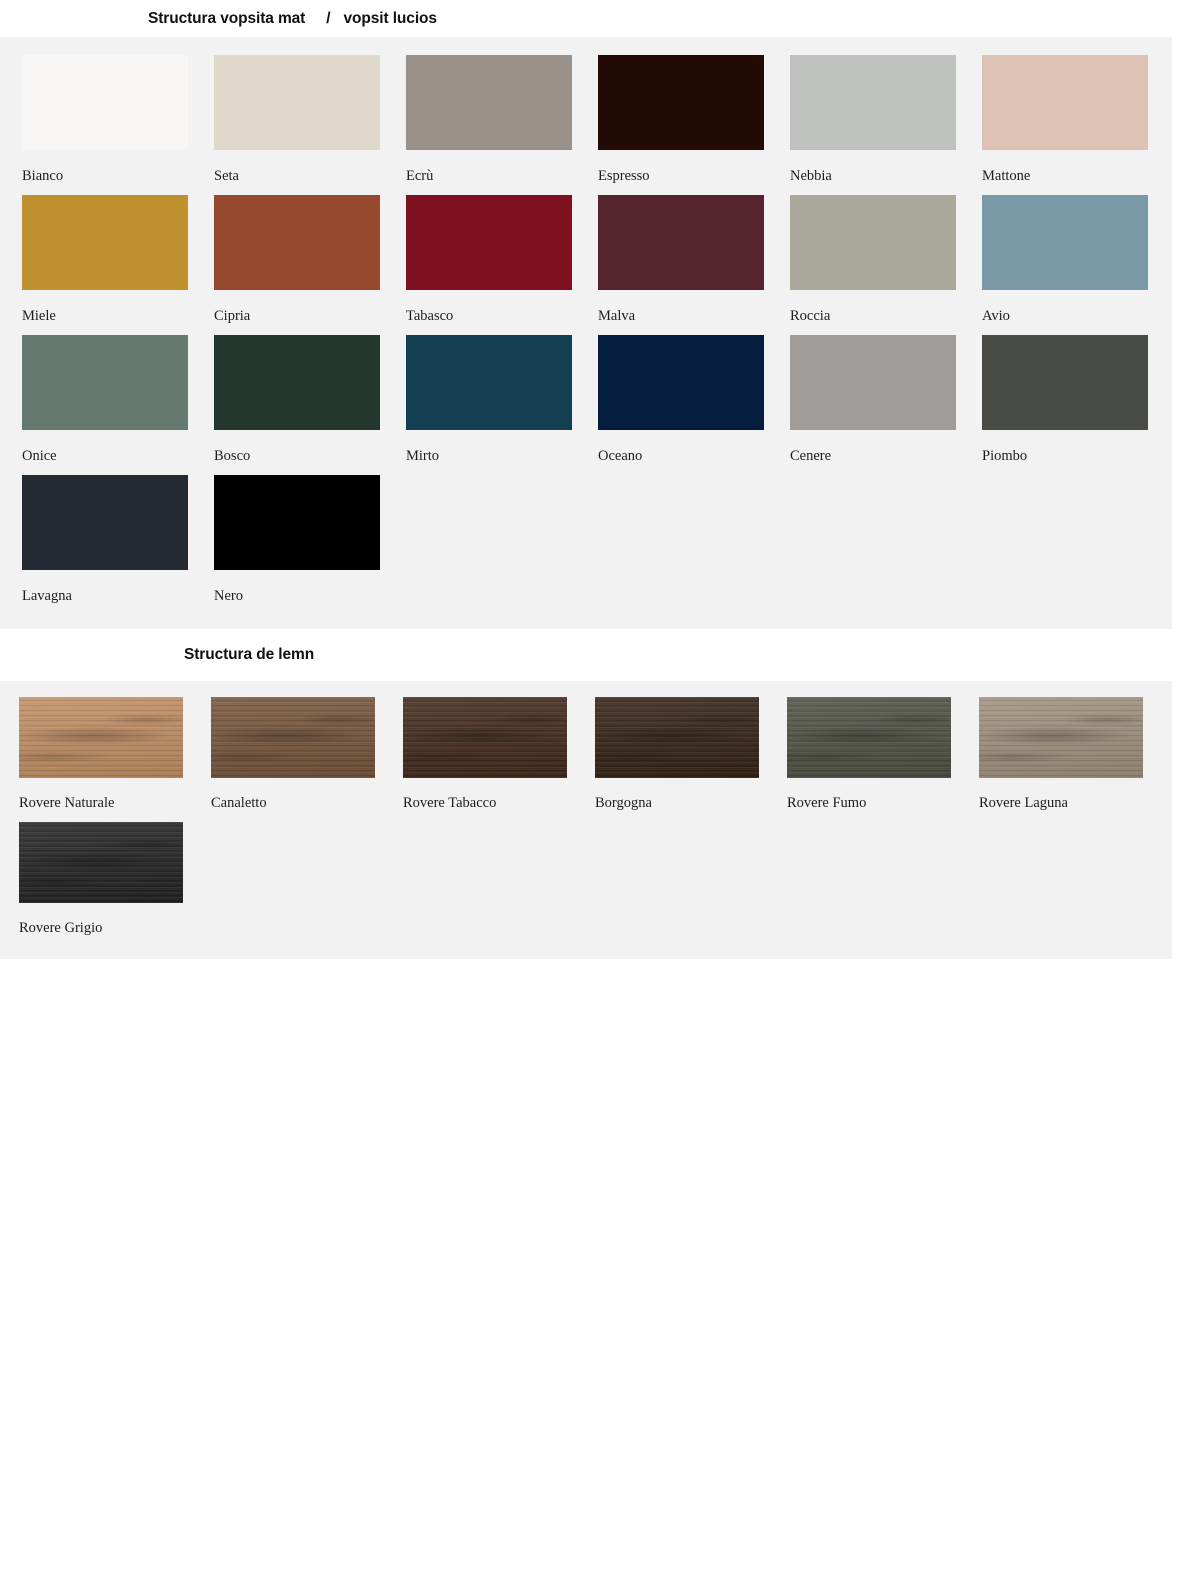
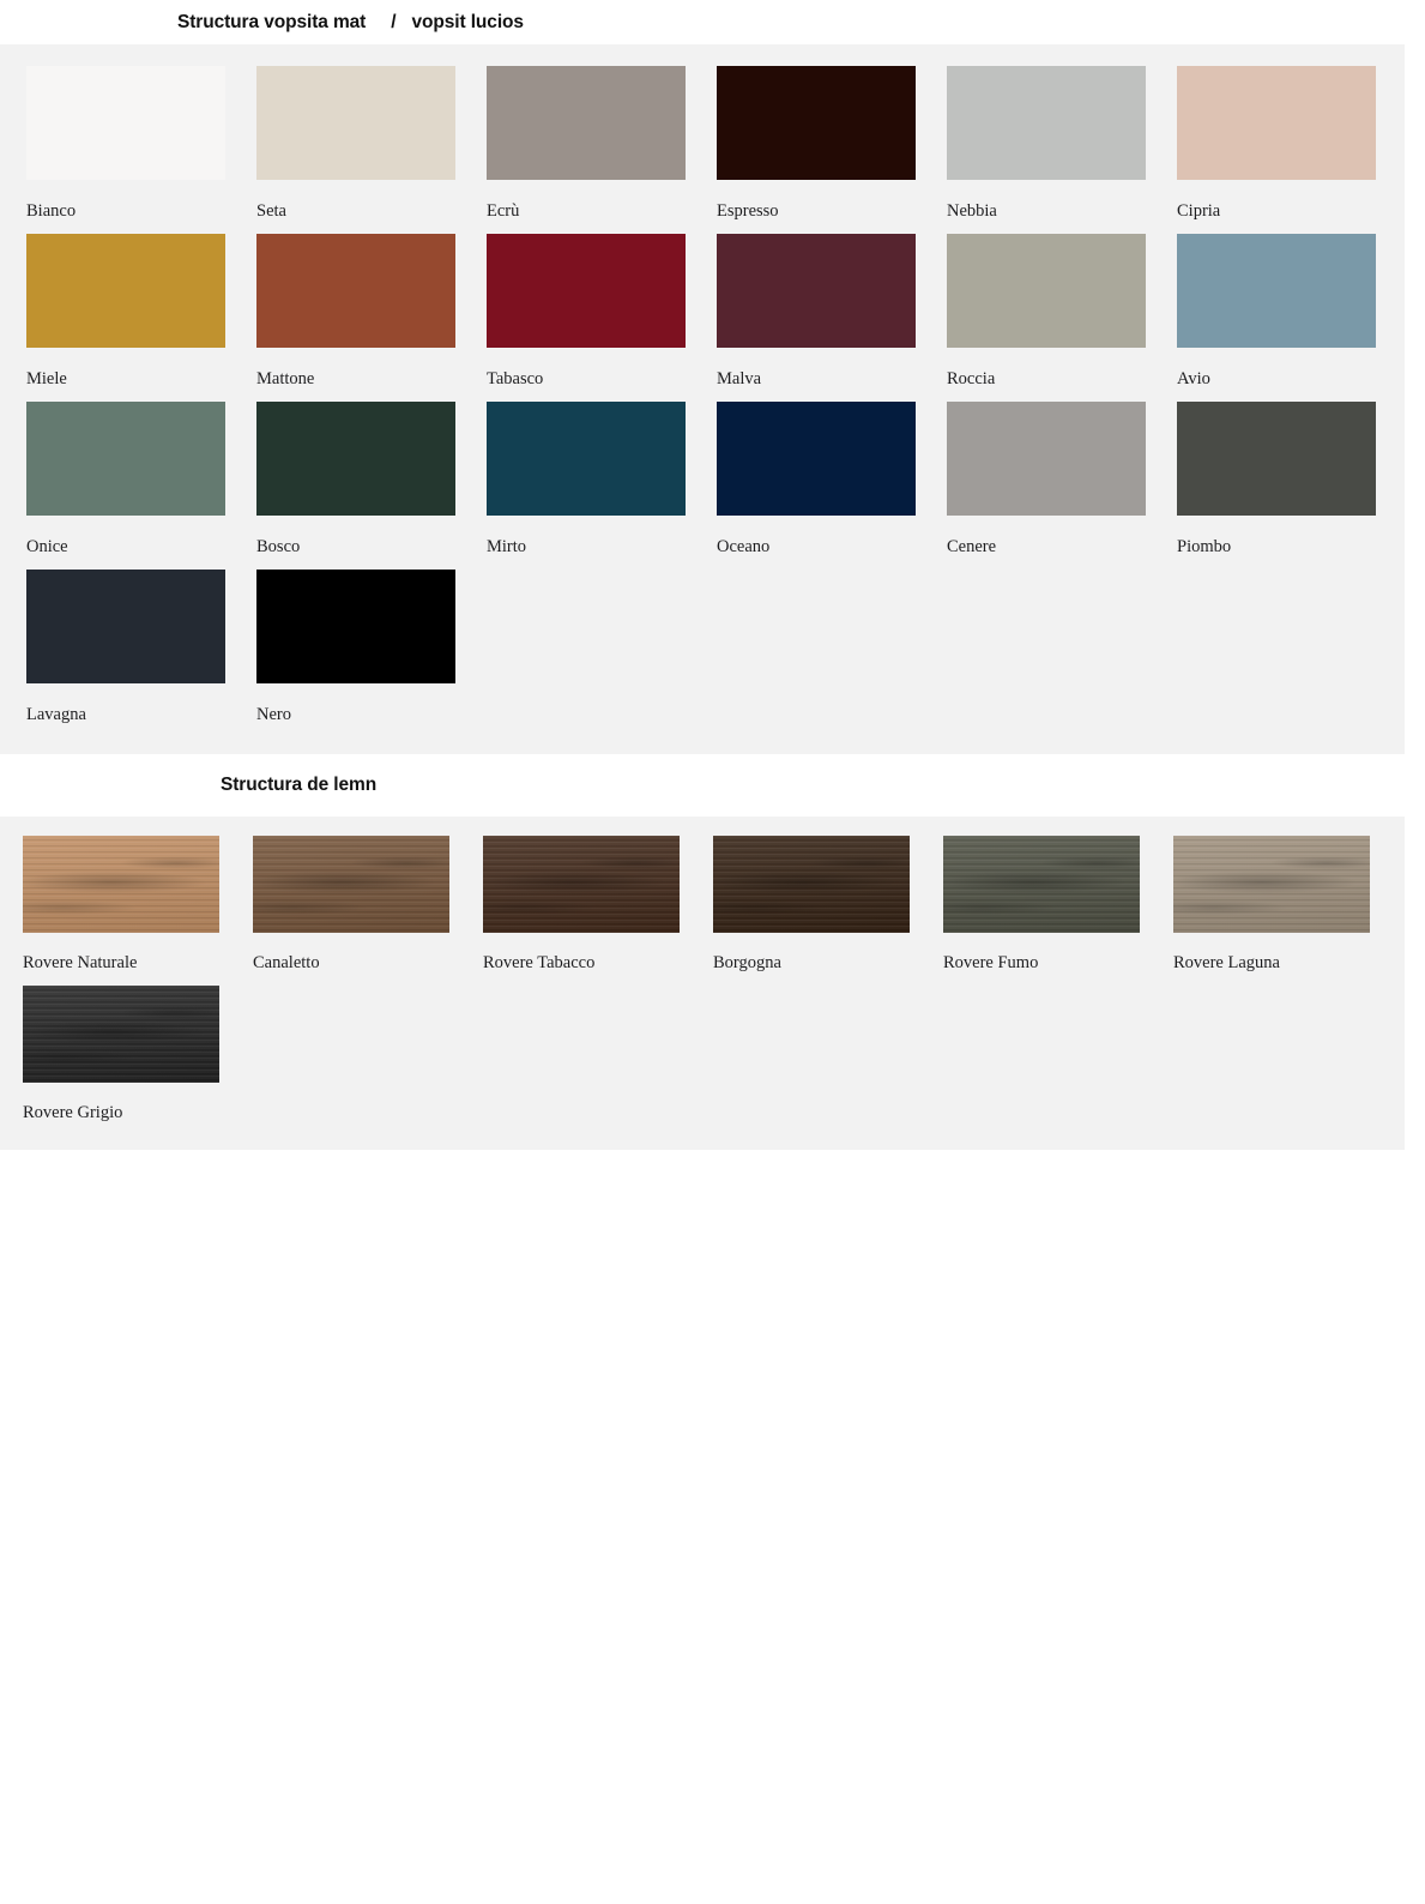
  Structura vopsita mat
  /
  vopsit lucios
  Bianco
  Seta
  Ecrù
  Espresso
  Nebbia
- Mattone
+ Cipria
  Miele
- Cipria
+ Mattone
  Tabasco
  Malva
  Roccia
  Avio
  Onice
  Bosco
  Mirto
  Oceano
  Cenere
  Piombo
  Lavagna
  Nero
  Structura de lemn
  Rovere Naturale
  Canaletto
  Rovere Tabacco
  Borgogna
  Rovere Fumo
  Rovere Laguna
  Rovere Grigio
